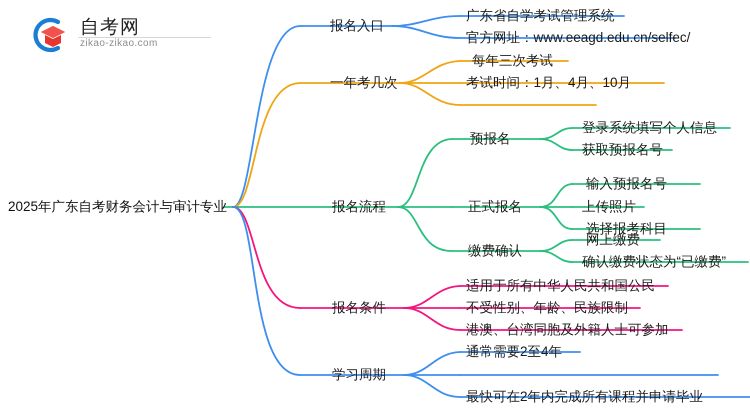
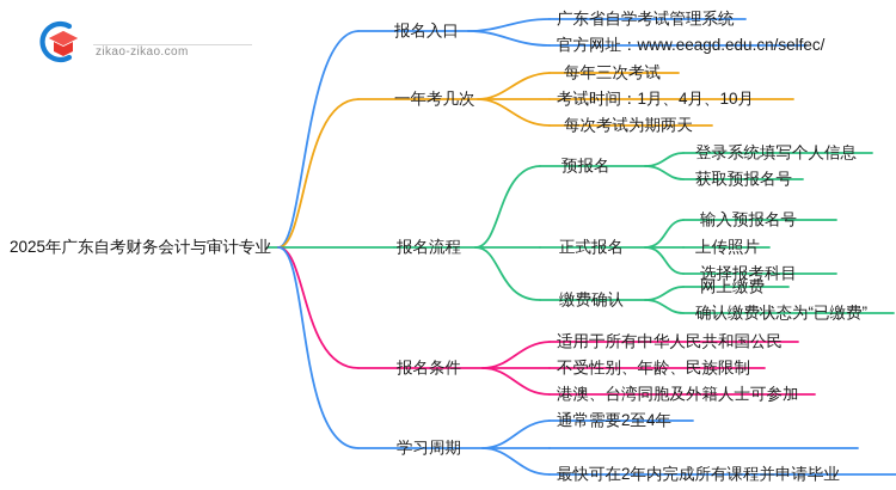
- 自考网
  zikao-zikao.com
  2025年广东自考财务会计与审计专业
  报名入口
  一年考几次
  报名流程
  报名条件
  学习周期
  广东省自学考试管理系统
  官方网址：www.eeagd.edu.cn/selfec/
  每年三次考试
  考试时间：1月、4月、10月
+ 每次考试为期两天
  预报名
  正式报名
  缴费确认
  登录系统填写个人信息
  获取预报名号
  输入预报名号
  上传照片
  选择报考科目
  网上缴费
  确认缴费状态为“已缴费”
  适用于所有中华人民共和国公民
  不受性别、年龄、民族限制
  港澳、台湾同胞及外籍人士可参加
  通常需要2至4年
  最快可在2年内完成所有课程并申请毕业
